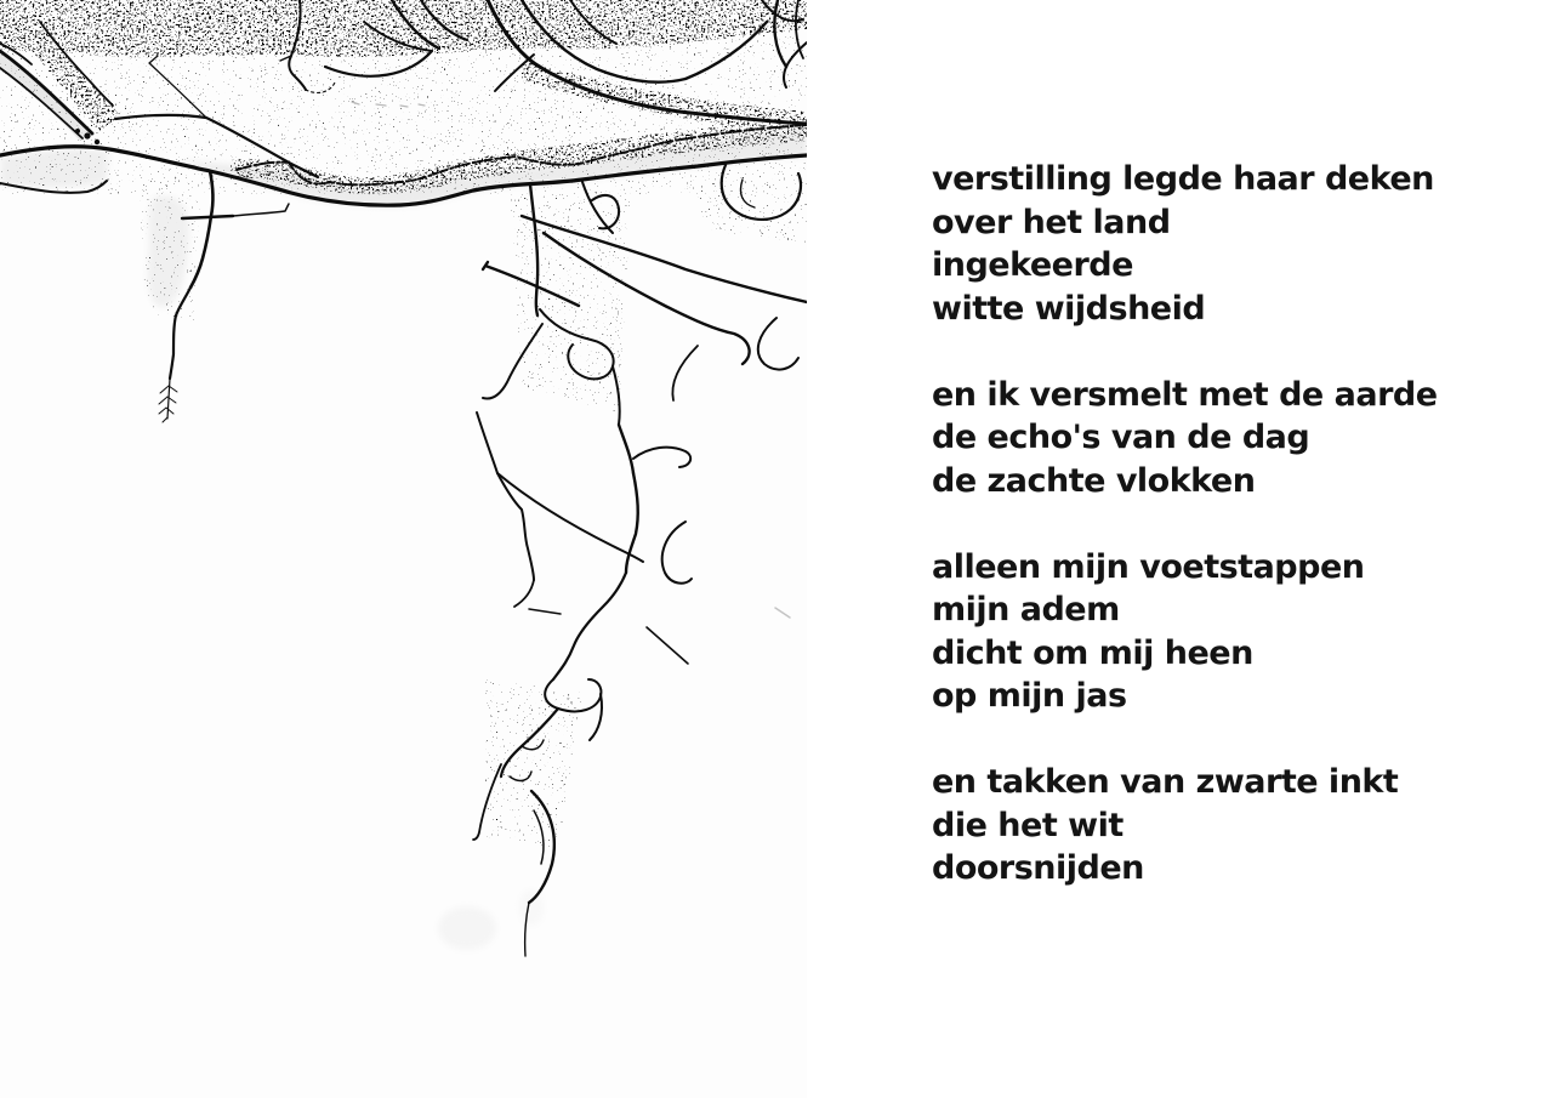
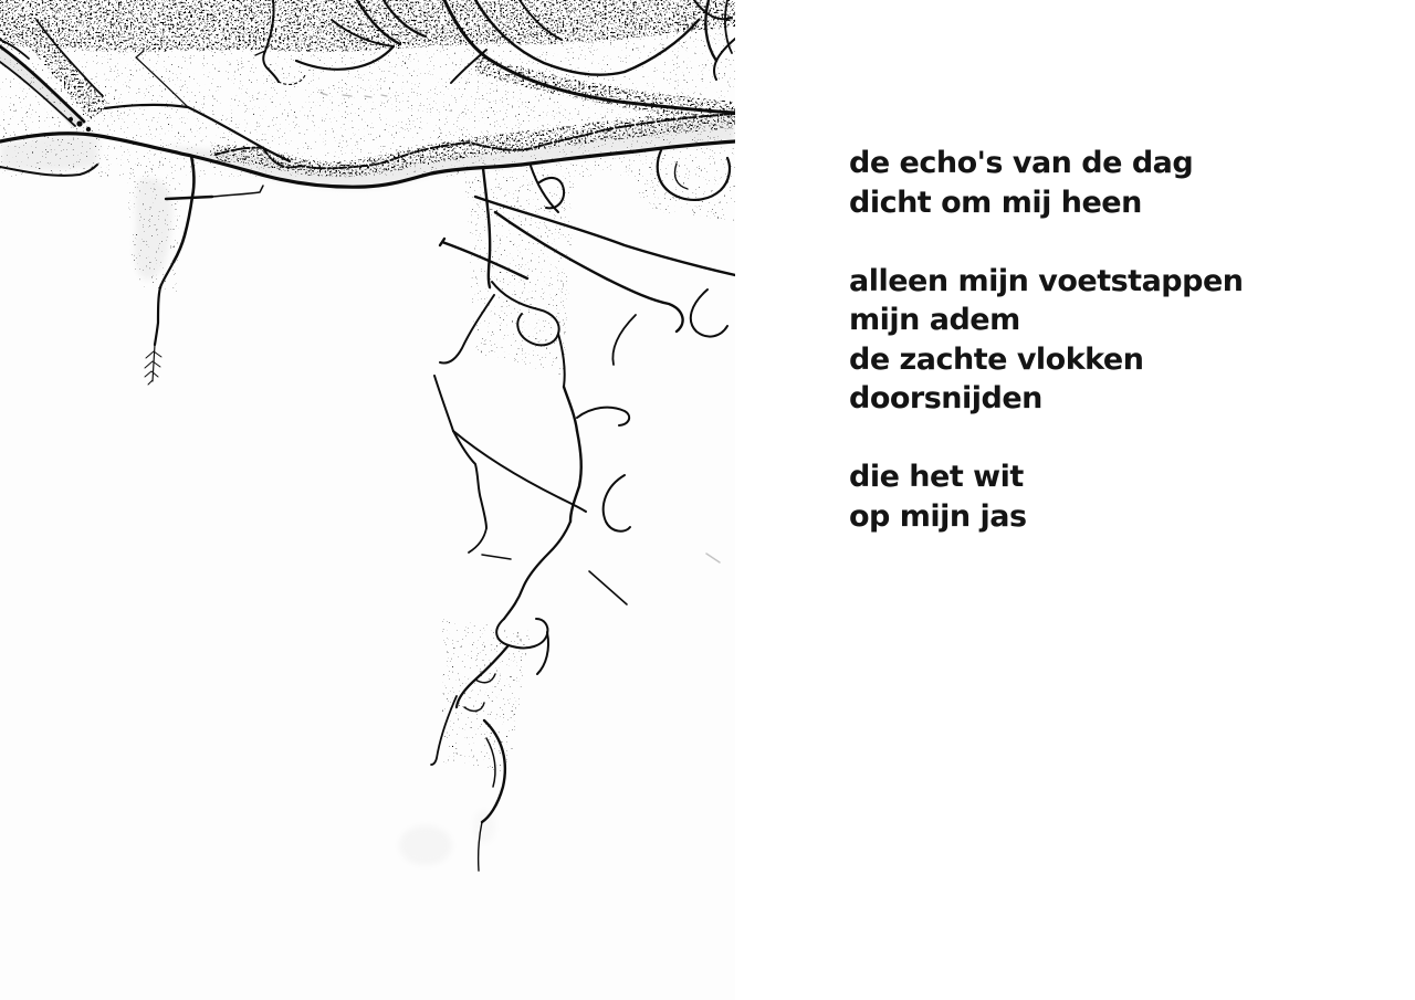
- verstilling legde haar deken
- over het land
- ingekeerde
- witte wijdsheid
- en ik versmelt met de aarde
  de echo's van de dag
- de zachte vlokken
+ dicht om mij heen
  alleen mijn voetstappen
  mijn adem
- dicht om mij heen
+ de zachte vlokken
- op mijn jas
+ doorsnijden
- en takken van zwarte inkt
  die het wit
- doorsnijden
+ op mijn jas
